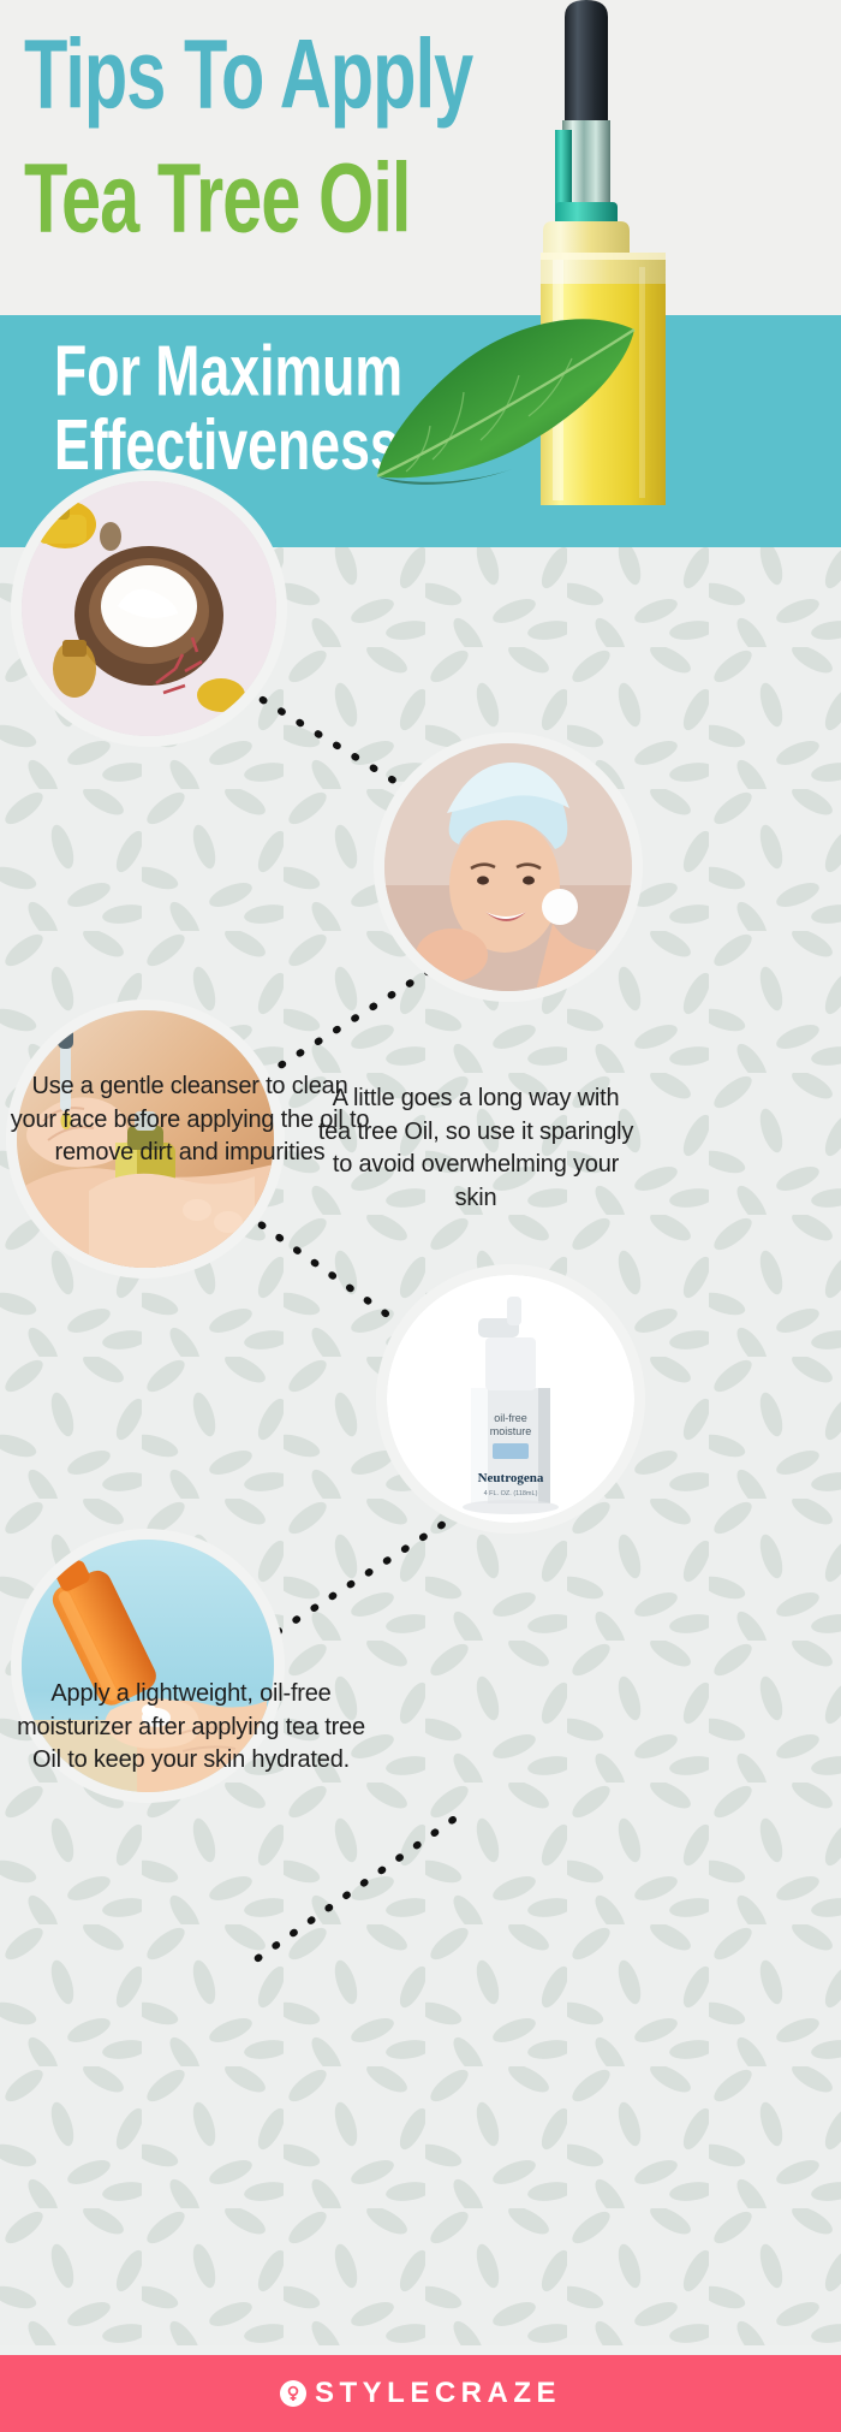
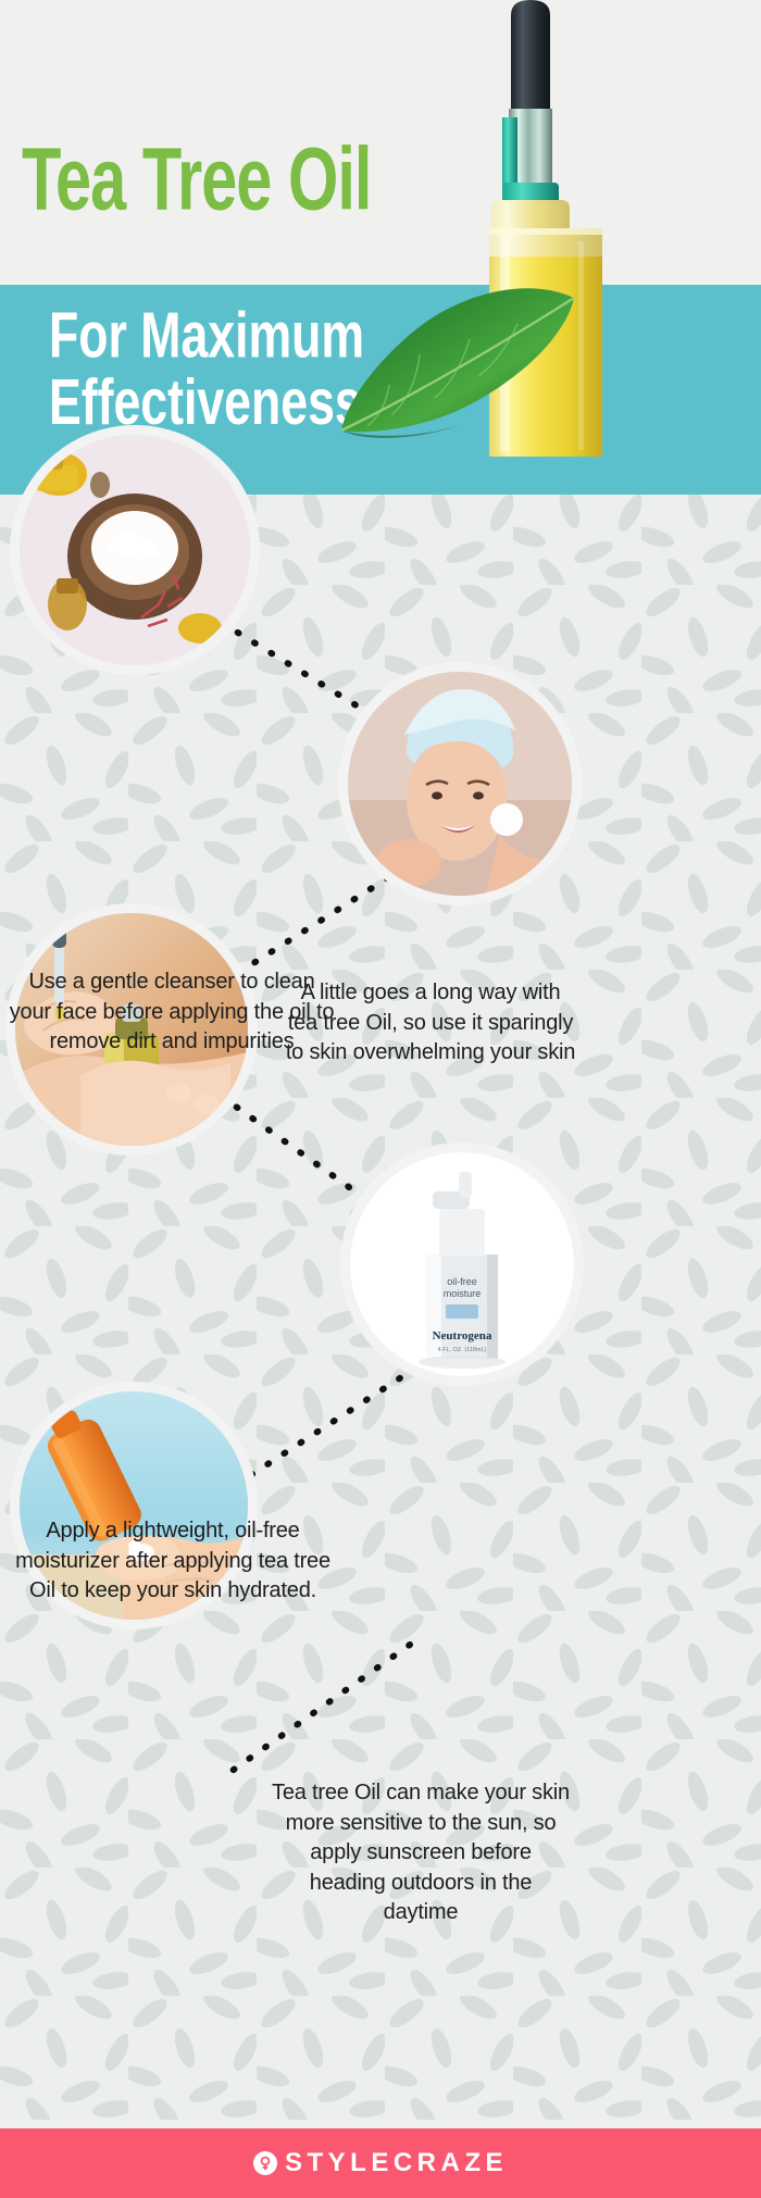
- Tips To Apply
  Tea Tree Oil
  For Maximum
  Effectiveness
  Use a gentle cleanser to clean your face before applying the oil to remove dirt and impurities
- A little goes a long way with tea tree Oil, so use it sparingly to avoid overwhelming your skin
+ A little goes a long way with tea tree Oil, so use it sparingly to skin overwhelming your skin
  oil-free
  moisture
  Neutrogena
  Apply a lightweight, oil-free moisturizer after applying tea tree Oil to keep your skin hydrated.
+ Tea tree Oil can make your skin more sensitive to the sun, so apply sunscreen before heading outdoors in the daytime
  STYLECRAZE
